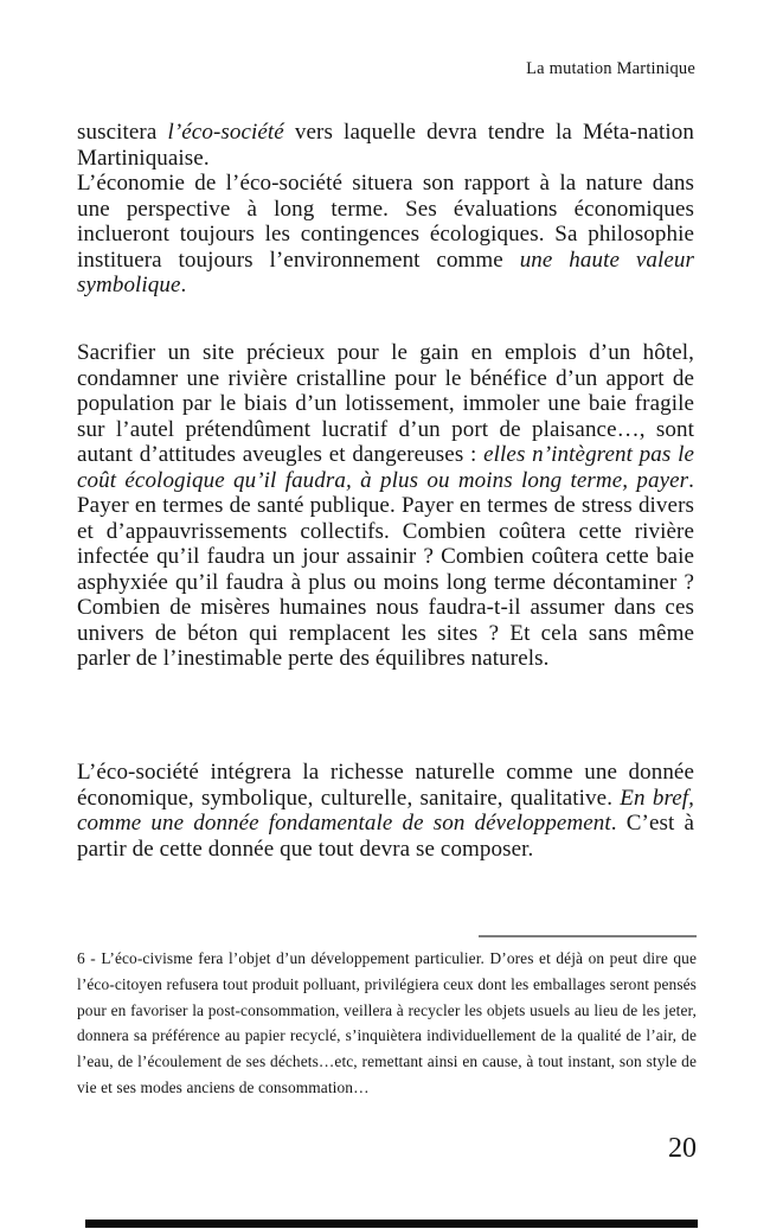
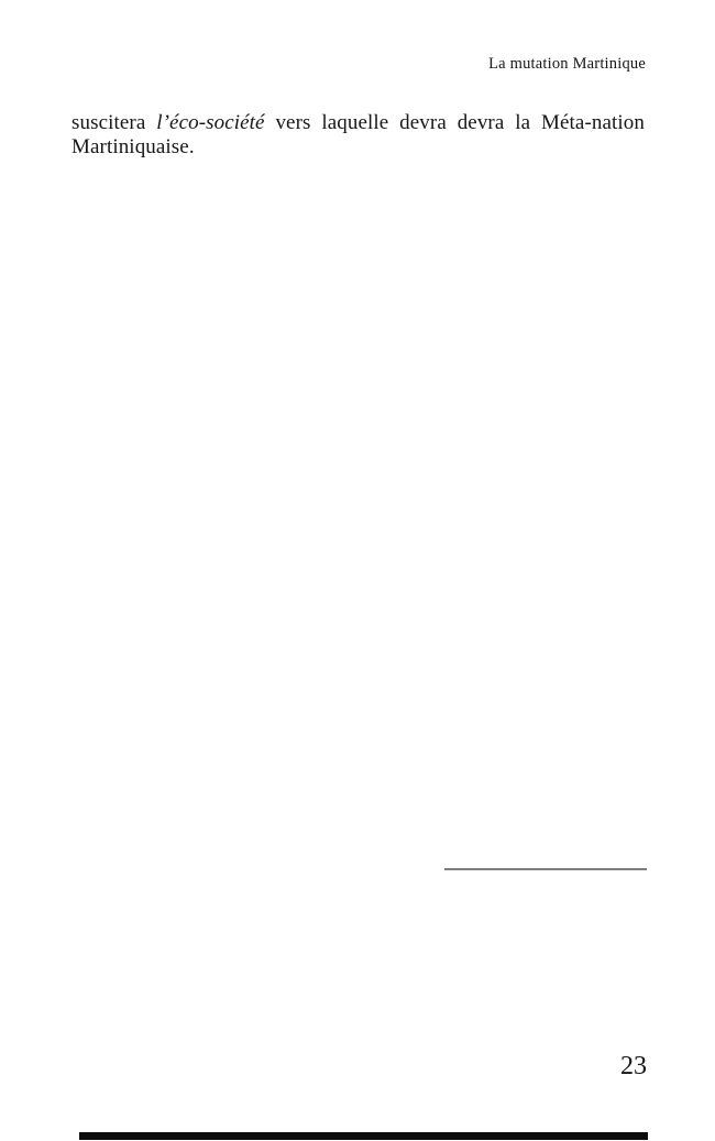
  La mutation Martinique
- suscitera l’éco-société vers laquelle devra tendre la Méta-nation Martiniquaise.
+ suscitera l’éco-société vers laquelle devra devra la Méta-nation Martiniquaise.
- L’économie de l’éco-société situera son rapport à la nature dans une perspective à long terme. Ses évaluations économiques inclueront toujours les contingences écologiques. Sa philosophie instituera toujours l’environnement comme une haute valeur symbolique.
- Sacrifier un site précieux pour le gain en emplois d’un hôtel, condamner une rivière cristalline pour le bénéfice d’un apport de population par le biais d’un lotissement, immoler une baie fragile sur l’autel prétendûment lucratif d’un port de plaisance…, sont autant d’attitudes aveugles et dangereuses : elles n’intègrent pas le coût écologique qu’il faudra, à plus ou moins long terme, payer. Payer en termes de santé publique. Payer en termes de stress divers et d’appauvrissements collectifs. Combien coûtera cette rivière infectée qu’il faudra un jour assainir ? Combien coûtera cette baie asphyxiée qu’il faudra à plus ou moins long terme décontaminer ? Combien de misères humaines nous faudra-t-il assumer dans ces univers de béton qui remplacent les sites ? Et cela sans même parler de l’inestimable perte des équilibres naturels.
- L’éco-société intégrera la richesse naturelle comme une donnée économique, symbolique, culturelle, sanitaire, qualitative. En bref, comme une donnée fondamentale de son développement. C’est à partir de cette donnée que tout devra se composer.
- 6 - L’éco-civisme fera l’objet d’un développement particulier. D’ores et déjà on peut dire que l’éco-citoyen refusera tout produit polluant, privilégiera ceux dont les emballages seront pensés pour en favoriser la post-consommation, veillera à recycler les objets usuels au lieu de les jeter, donnera sa préférence au papier recyclé, s’inquiètera individuellement de la qualité de l’air, de l’eau, de l’écoulement de ses déchets…etc, remettant ainsi en cause, à tout instant, son style de vie et ses modes anciens de consommation…
- 20
+ 23
